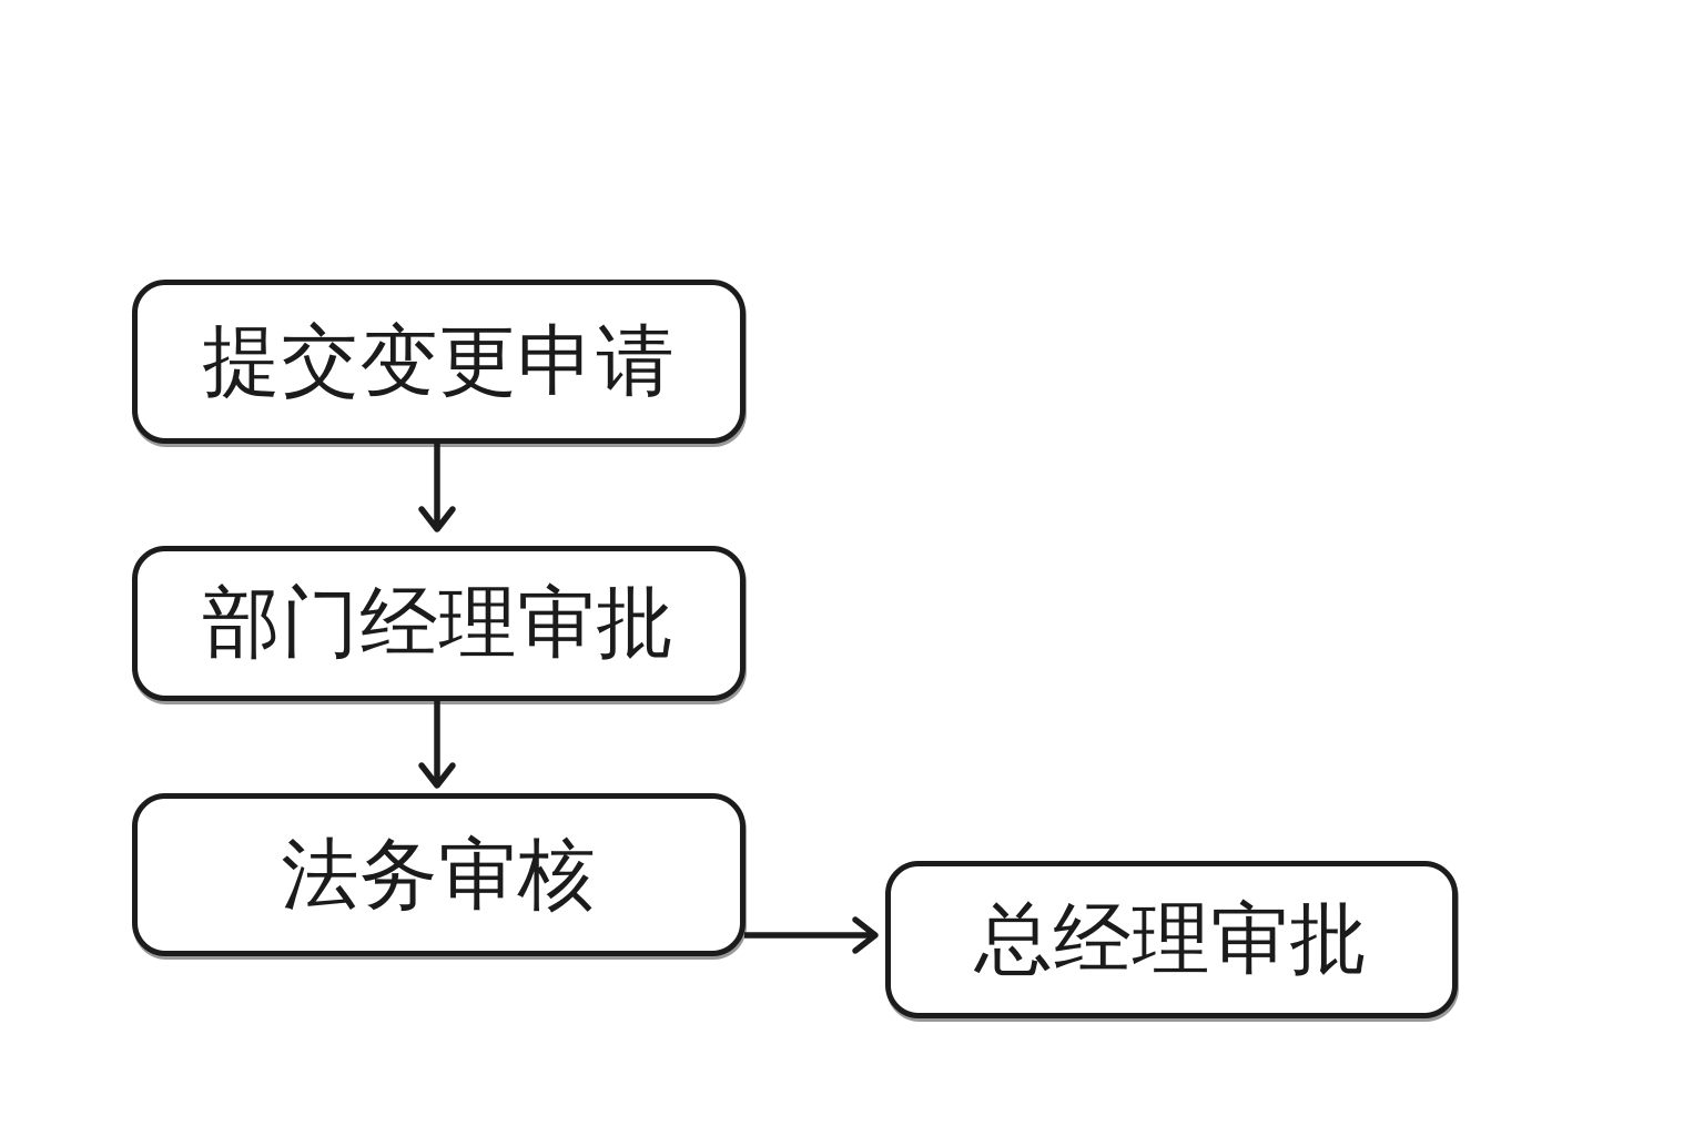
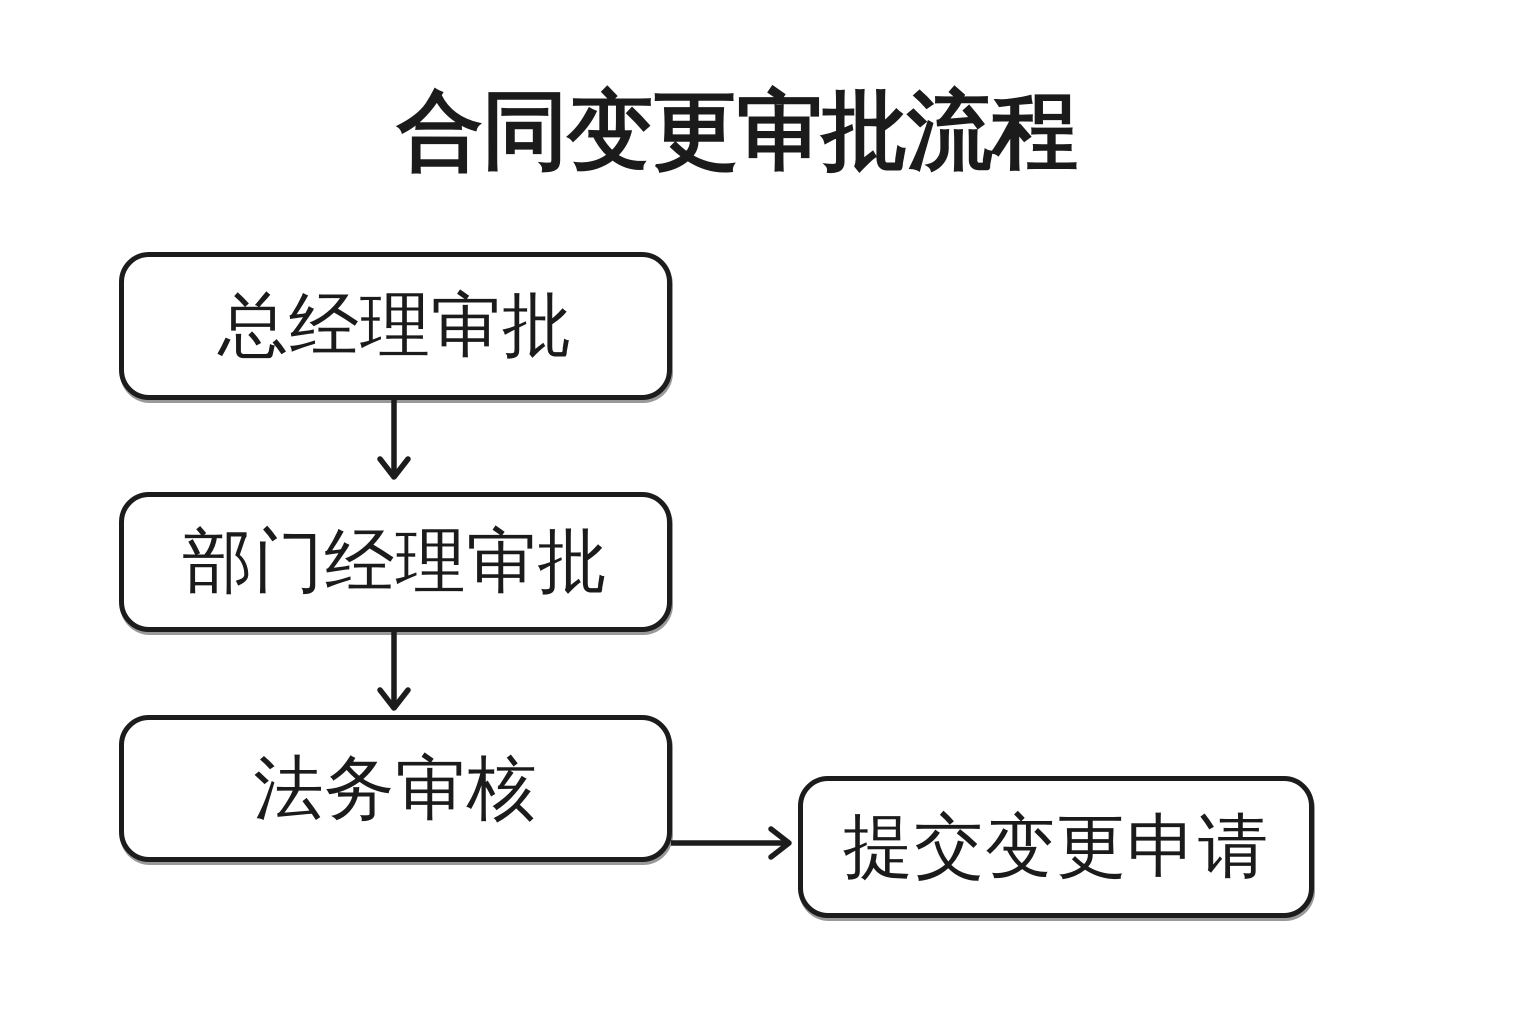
+ 合同变更审批流程
- 提交变更申请
+ 总经理审批
  部门经理审批
  法务审核
- 总经理审批
+ 提交变更申请
